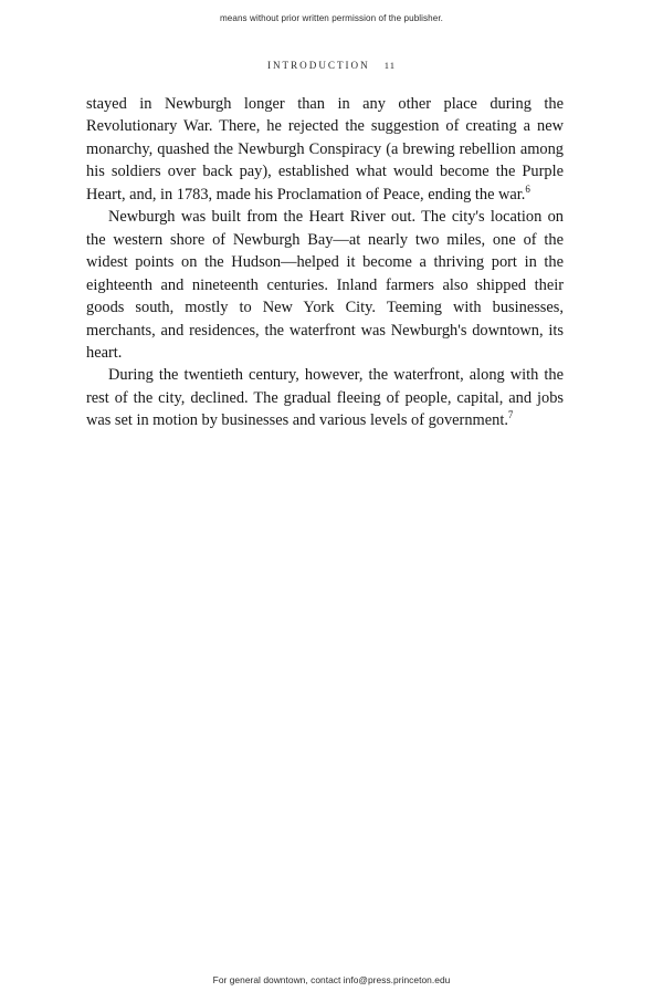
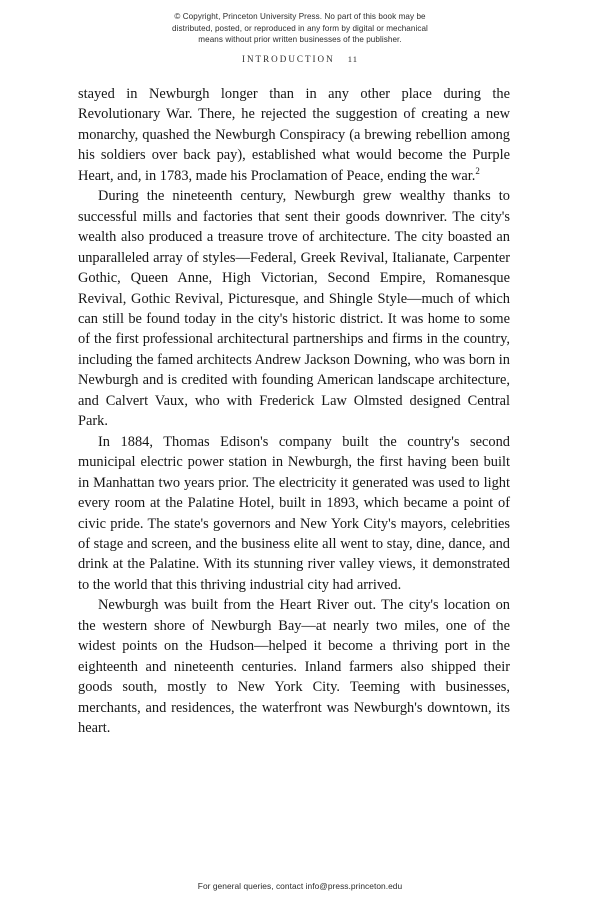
+ © Copyright, Princeton University Press. No part of this book may be
+ distributed, posted, or reproduced in any form by digital or mechanical
- means without prior written permission of the publisher.
+ means without prior written businesses of the publisher.
  INTRODUCTION 11
- stayed in Newburgh longer than in any other place during the Revolutionary War. There, he rejected the suggestion of creating a new monarchy, quashed the Newburgh Conspiracy (a brewing rebellion among his soldiers over back pay), established what would become the Purple Heart, and, in 1783, made his Proclamation of Peace, ending the war.6
+ stayed in Newburgh longer than in any other place during the Revolutionary War. There, he rejected the suggestion of creating a new monarchy, quashed the Newburgh Conspiracy (a brewing rebellion among his soldiers over back pay), established what would become the Purple Heart, and, in 1783, made his Proclamation of Peace, ending the war.2
+ During the nineteenth century, Newburgh grew wealthy thanks to successful mills and factories that sent their goods downriver. The city's wealth also produced a treasure trove of architecture. The city boasted an unparalleled array of styles—Federal, Greek Revival, Italianate, Carpenter Gothic, Queen Anne, High Victorian, Second Empire, Romanesque Revival, Gothic Revival, Picturesque, and Shingle Style—much of which can still be found today in the city's historic district. It was home to some of the first professional architectural partnerships and firms in the country, including the famed architects Andrew Jackson Downing, who was born in Newburgh and is credited with founding American landscape architecture, and Calvert Vaux, who with Frederick Law Olmsted designed Central Park.
+ In 1884, Thomas Edison's company built the country's second municipal electric power station in Newburgh, the first having been built in Manhattan two years prior. The electricity it generated was used to light every room at the Palatine Hotel, built in 1893, which became a point of civic pride. The state's governors and New York City's mayors, celebrities of stage and screen, and the business elite all went to stay, dine, dance, and drink at the Palatine. With its stunning river valley views, it demonstrated to the world that this thriving industrial city had arrived.
  Newburgh was built from the Heart River out. The city's location on the western shore of Newburgh Bay—at nearly two miles, one of the widest points on the Hudson—helped it become a thriving port in the eighteenth and nineteenth centuries. Inland farmers also shipped their goods south, mostly to New York City. Teeming with businesses, merchants, and residences, the waterfront was Newburgh's downtown, its heart.
- During the twentieth century, however, the waterfront, along with the rest of the city, declined. The gradual fleeing of people, capital, and jobs was set in motion by businesses and various levels of government.7
- For general downtown, contact info@press.princeton.edu
+ For general queries, contact info@press.princeton.edu
